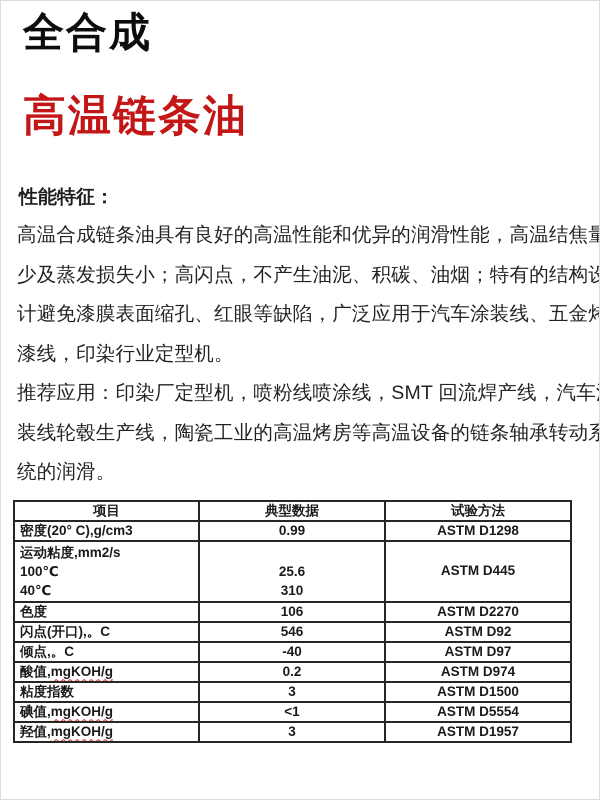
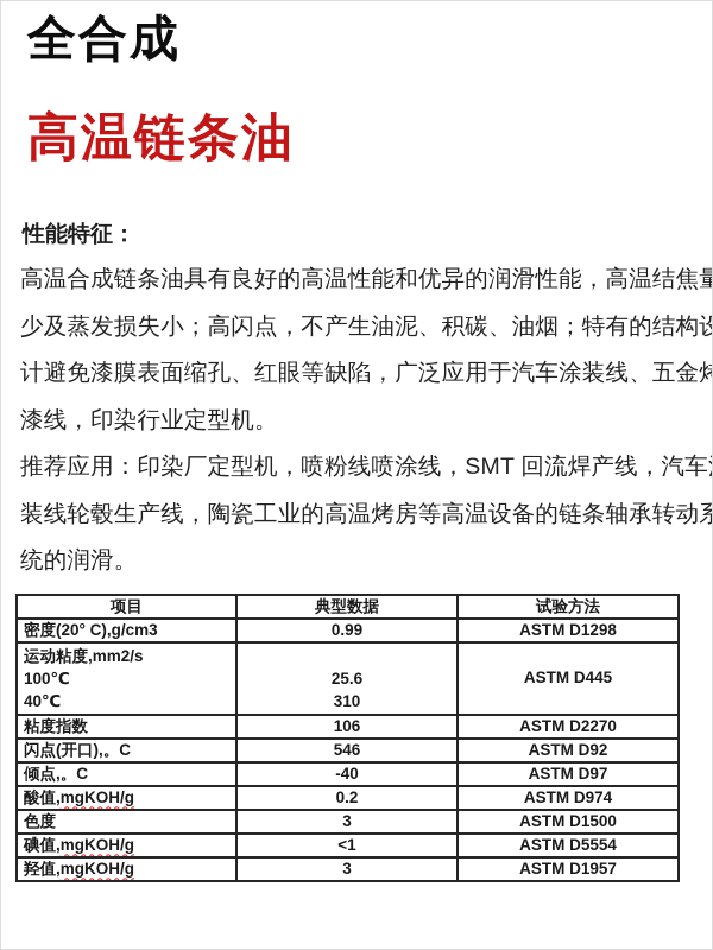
  全合成
  高温链条油
  性能特征：
  高温合成链条油具有良好的高温性能和优异的润滑性能，高温结焦量
  少及蒸发损失小；高闪点，不产生油泥、积碳、油烟；特有的结构设
  计避免漆膜表面缩孔、红眼等缺陷，广泛应用于汽车涂装线、五金烤
  漆线，印染行业定型机。
  推荐应用：印染厂定型机，喷粉线喷涂线，SMT 回流焊产线，汽车
  装线轮毂生产线，陶瓷工业的高温烤房等高温设备的链条轴承转动系
  统的润滑。
  项目	典型数据	试验方法
  密度(20° C),g/cm3	0.99	ASTM D1298
  运动粘度,mm2/s 100℃ 40℃	25.6 310	ASTM D445
- 色度	106	ASTM D2270
+ 粘度指数	106	ASTM D2270
  闪点(开口),。C	546	ASTM D92
  倾点,。C	-40	ASTM D97
  酸值,mgKOH/g	0.2	ASTM D974
- 粘度指数	3	ASTM D1500
+ 色度	3	ASTM D1500
  碘值,mgKOH/g	<1	ASTM D5554
  羟值,mgKOH/g	3	ASTM D1957
